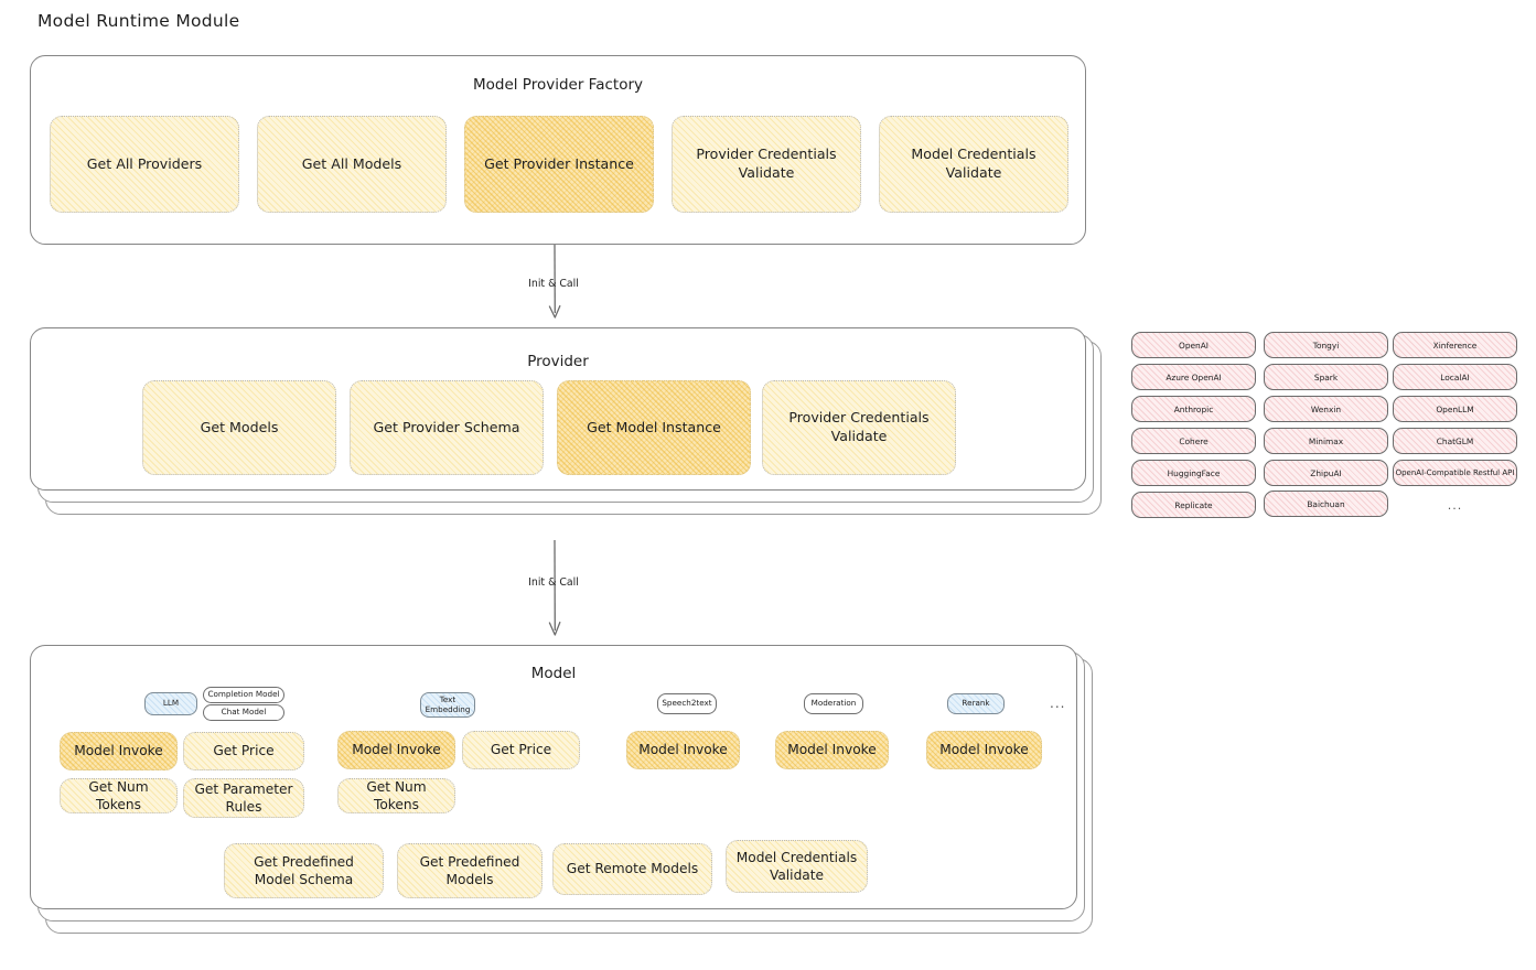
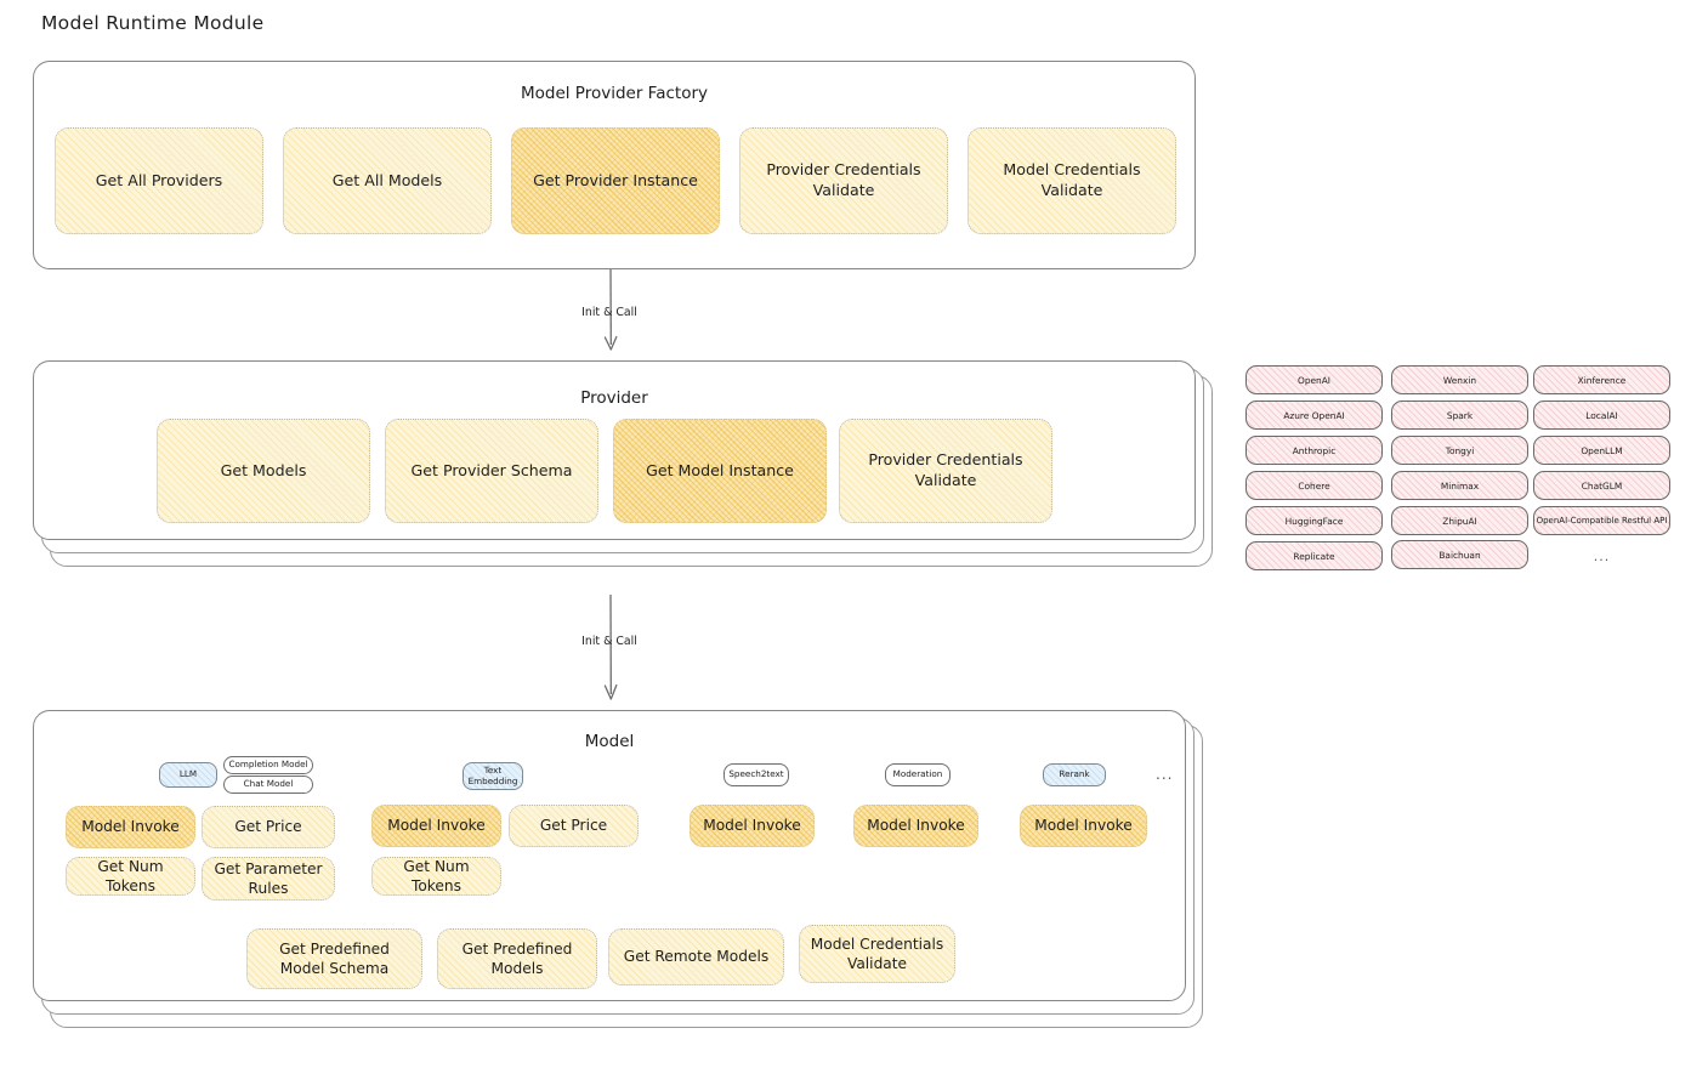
  Model Runtime Module
  Model Provider Factory
  Get All Providers
  Get All Models
  Get Provider Instance
  Provider Credentials Validate
  Model Credentials Validate
  Init & Call
  Provider
  Get Models
  Get Provider Schema
  Get Model Instance
  Provider Credentials Validate
  OpenAI
  Azure OpenAI
  Anthropic
  Cohere
  HuggingFace
  Replicate
- Tongyi
+ Wenxin
  Spark
- Wenxin
+ Tongyi
  Minimax
  ZhipuAI
  Baichuan
  Xinference
  LocalAI
  OpenLLM
  ChatGLM
  OpenAI-Compatible Restful API
  ...
  Init & Call
  Model
  LLM
  Completion Model
  Chat Model
  Model Invoke
  Get Price
  Get Num Tokens
  Get Parameter Rules
  Text Embedding
  Model Invoke
  Get Price
  Get Num Tokens
  Speech2text
  Model Invoke
  Moderation
  Model Invoke
  Rerank
  Model Invoke
  ...
  Get Predefined Model Schema
  Get Predefined Models
  Get Remote Models
  Model Credentials Validate
